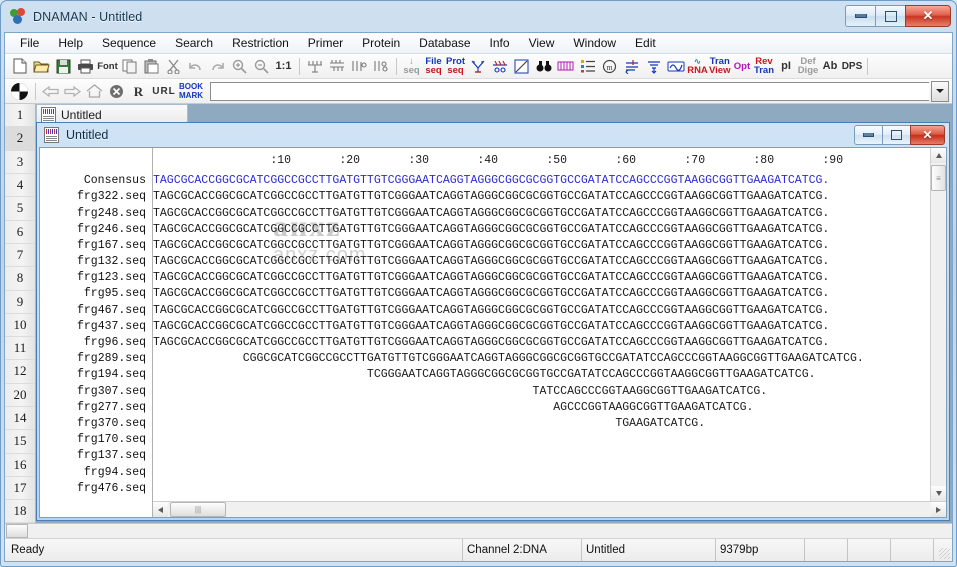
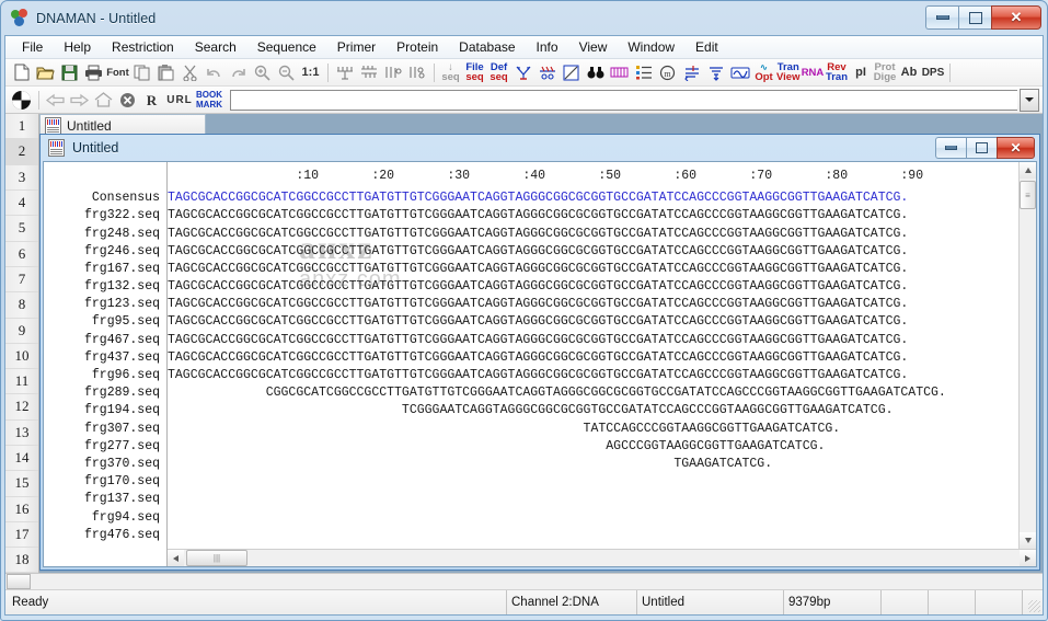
  DNAMAN - Untitled
  ✕
  File
  Help
- Sequence
+ Restriction
  Search
- Restriction
+ Sequence
  Primer
  Protein
  Database
  Info
  View
  Window
  Edit
  Font
  1:1
  ↓
  seq
  File
  seq
- Prot
+ Def
  seq
  m
  ∿
- RNA
+ Opt
  Tran
  View
- Opt
+ RNA
  Rev
  Tran
  pI
- Def
+ Prot
  Dige
  Ab
  DPS
  R
  URL
  BOOK
  MARK
  1
  2
  3
  4
  5
  6
  7
  8
  9
  10
  11
  12
- 20
+ 13
  14
  15
  16
  17
  18
  Untitled
  Untitled
  ✕
  Consensus
  frg322.seq
  frg248.seq
  frg246.seq
  frg167.seq
  frg132.seq
  frg123.seq
  frg95.seq
  frg467.seq
  frg437.seq
  frg96.seq
  frg289.seq
  frg194.seq
  frg307.seq
  frg277.seq
  frg370.seq
  frg170.seq
  frg137.seq
  frg94.seq
  frg476.seq
  :10 :20 :30 :40 :50 :60 :70 :80 :90
  TAGCGCACCGGCGCATCGGCCGCCTTGATGTTGTCGGGAATCAGGTAGGGCGGCGCGGTGCCGATATCCAGCCCGGTAAGGCGGTTGAAGATCATCG.
  TAGCGCACCGGCGCATCGGCCGCCTTGATGTTGTCGGGAATCAGGTAGGGCGGCGCGGTGCCGATATCCAGCCCGGTAAGGCGGTTGAAGATCATCG.
  TAGCGCACCGGCGCATCGGCCGCCTTGATGTTGTCGGGAATCAGGTAGGGCGGCGCGGTGCCGATATCCAGCCCGGTAAGGCGGTTGAAGATCATCG.
  TAGCGCACCGGCGCATCGGCCGCCTTGATGTTGTCGGGAATCAGGTAGGGCGGCGCGGTGCCGATATCCAGCCCGGTAAGGCGGTTGAAGATCATCG.
  TAGCGCACCGGCGCATCGGCCGCCTTGATGTTGTCGGGAATCAGGTAGGGCGGCGCGGTGCCGATATCCAGCCCGGTAAGGCGGTTGAAGATCATCG.
  TAGCGCACCGGCGCATCGGCCGCCTTGATGTTGTCGGGAATCAGGTAGGGCGGCGCGGTGCCGATATCCAGCCCGGTAAGGCGGTTGAAGATCATCG.
  TAGCGCACCGGCGCATCGGCCGCCTTGATGTTGTCGGGAATCAGGTAGGGCGGCGCGGTGCCGATATCCAGCCCGGTAAGGCGGTTGAAGATCATCG.
  TAGCGCACCGGCGCATCGGCCGCCTTGATGTTGTCGGGAATCAGGTAGGGCGGCGCGGTGCCGATATCCAGCCCGGTAAGGCGGTTGAAGATCATCG.
  TAGCGCACCGGCGCATCGGCCGCCTTGATGTTGTCGGGAATCAGGTAGGGCGGCGCGGTGCCGATATCCAGCCCGGTAAGGCGGTTGAAGATCATCG.
  TAGCGCACCGGCGCATCGGCCGCCTTGATGTTGTCGGGAATCAGGTAGGGCGGCGCGGTGCCGATATCCAGCCCGGTAAGGCGGTTGAAGATCATCG.
  TAGCGCACCGGCGCATCGGCCGCCTTGATGTTGTCGGGAATCAGGTAGGGCGGCGCGGTGCCGATATCCAGCCCGGTAAGGCGGTTGAAGATCATCG.
  CGGCGCATCGGCCGCCTTGATGTTGTCGGGAATCAGGTAGGGCGGCGCGGTGCCGATATCCAGCCCGGTAAGGCGGTTGAAGATCATCG.
  TCGGGAATCAGGTAGGGCGGCGCGGTGCCGATATCCAGCCCGGTAAGGCGGTTGAAGATCATCG.
  TATCCAGCCCGGTAAGGCGGTTGAAGATCATCG.
  AGCCCGGTAAGGCGGTTGAAGATCATCG.
  TGAAGATCATCG.
  анхz
  anxz.com
  ≡
  |||
  Ready
  Channel 2:DNA
  Untitled
  9379bp
